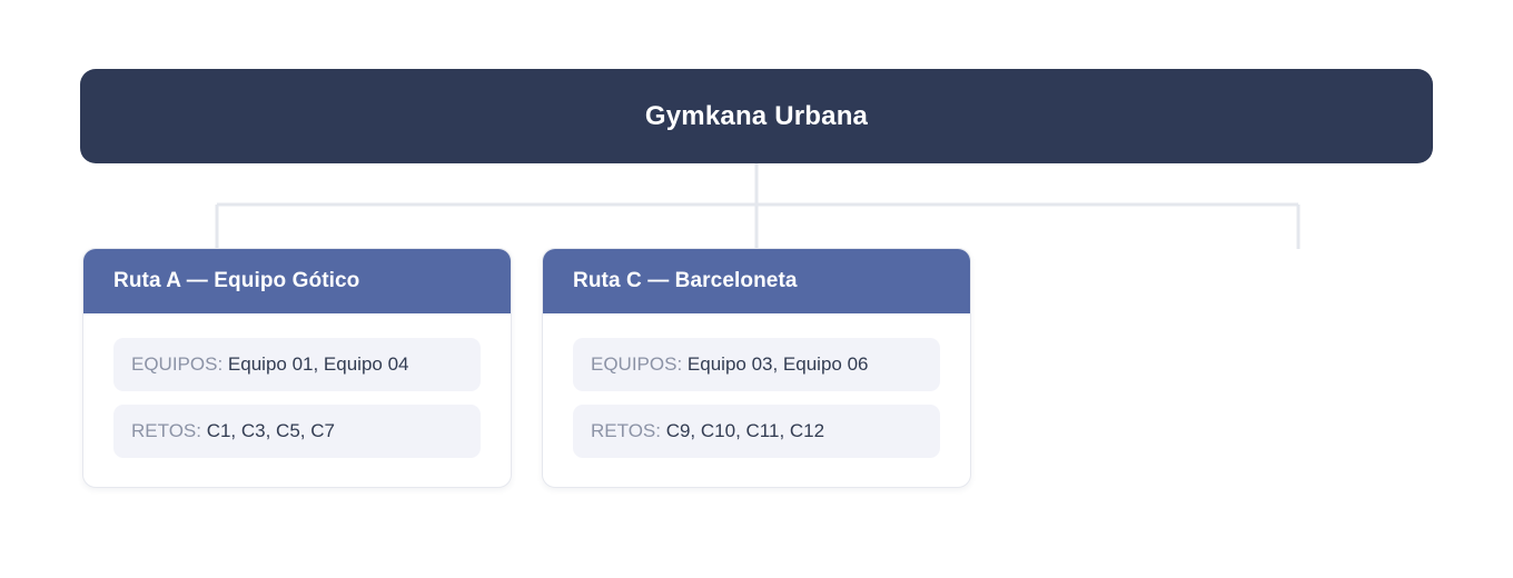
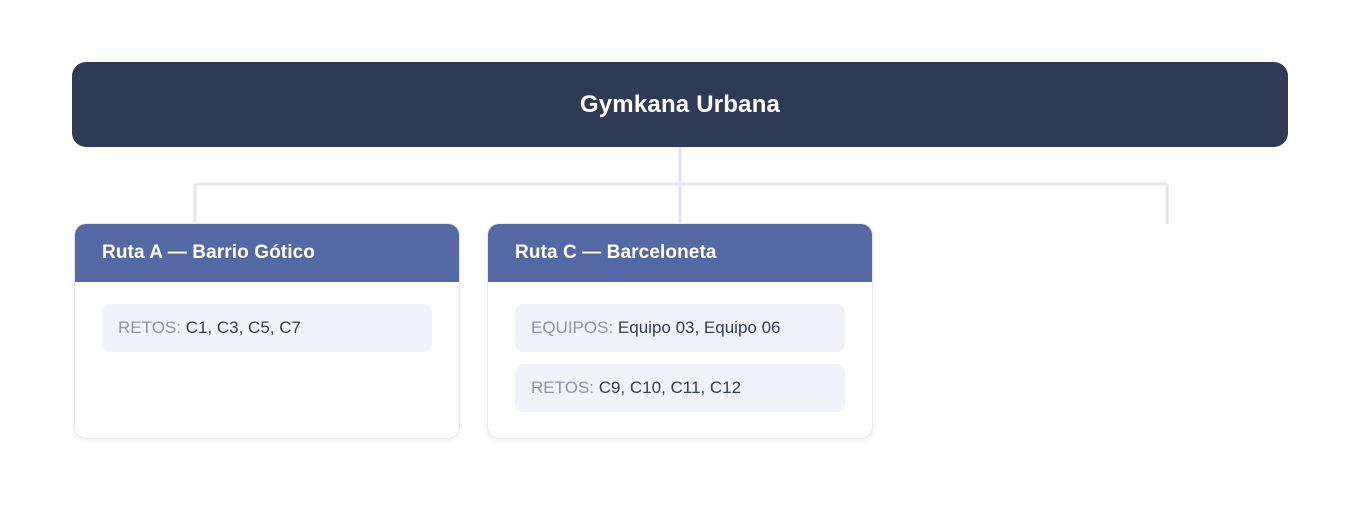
  Gymkana Urbana
- Ruta A — Equipo Gótico
+ Ruta A — Barrio Gótico
- EQUIPOS: Equipo 01, Equipo 04
  RETOS: C1, C3, C5, C7
  Ruta C — Barceloneta
  EQUIPOS: Equipo 03, Equipo 06
  RETOS: C9, C10, C11, C12
